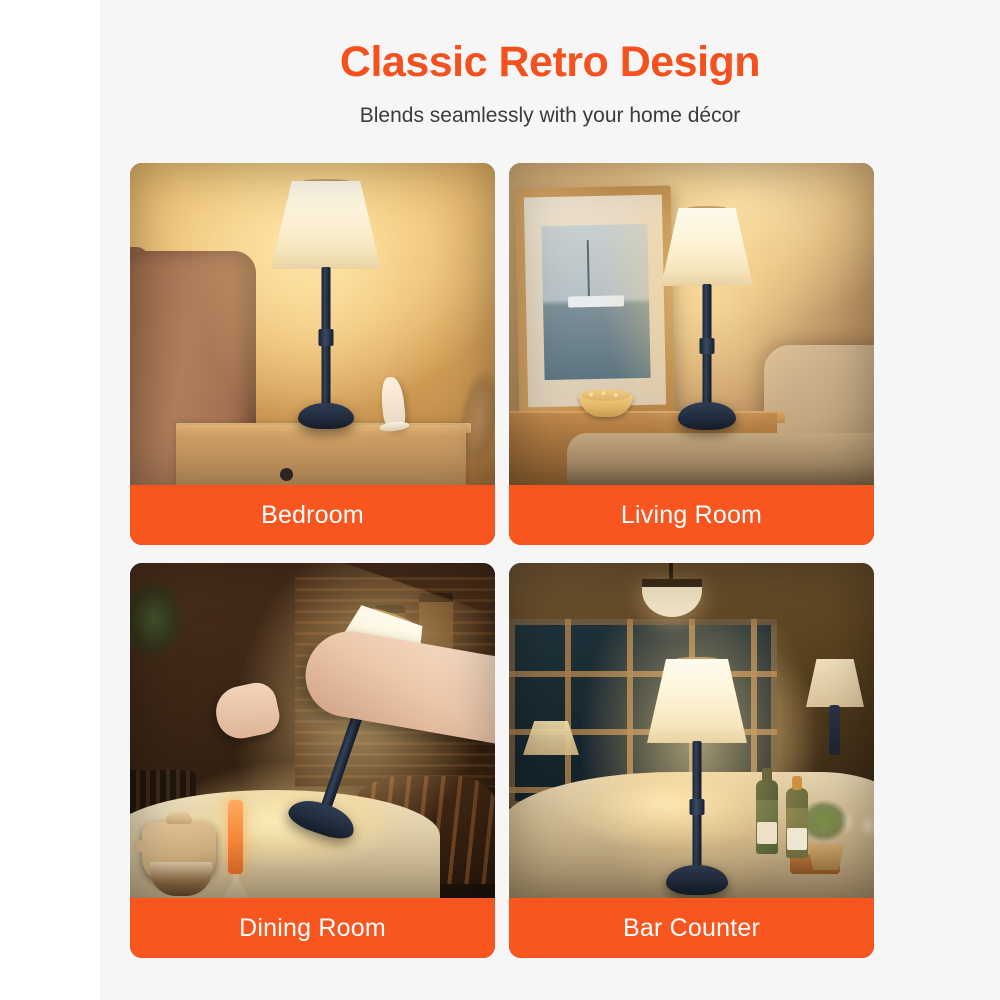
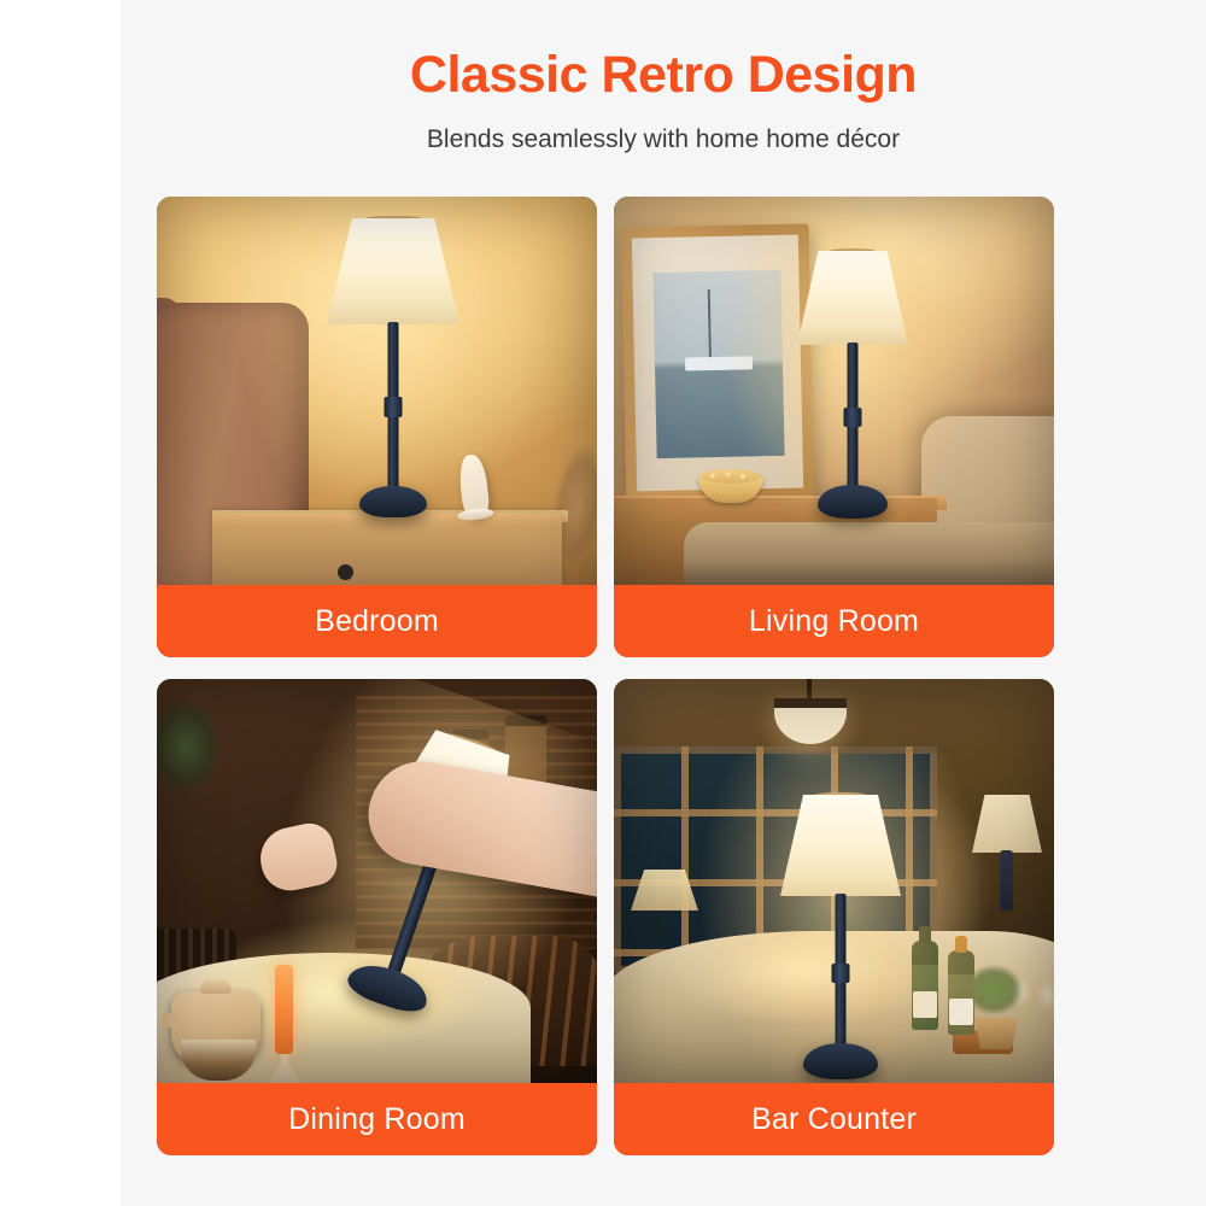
  Classic Retro Design
- Blends seamlessly with your home décor
+ Blends seamlessly with home home décor
  Bedroom
  Living Room
  Dining Room
  Bar Counter
